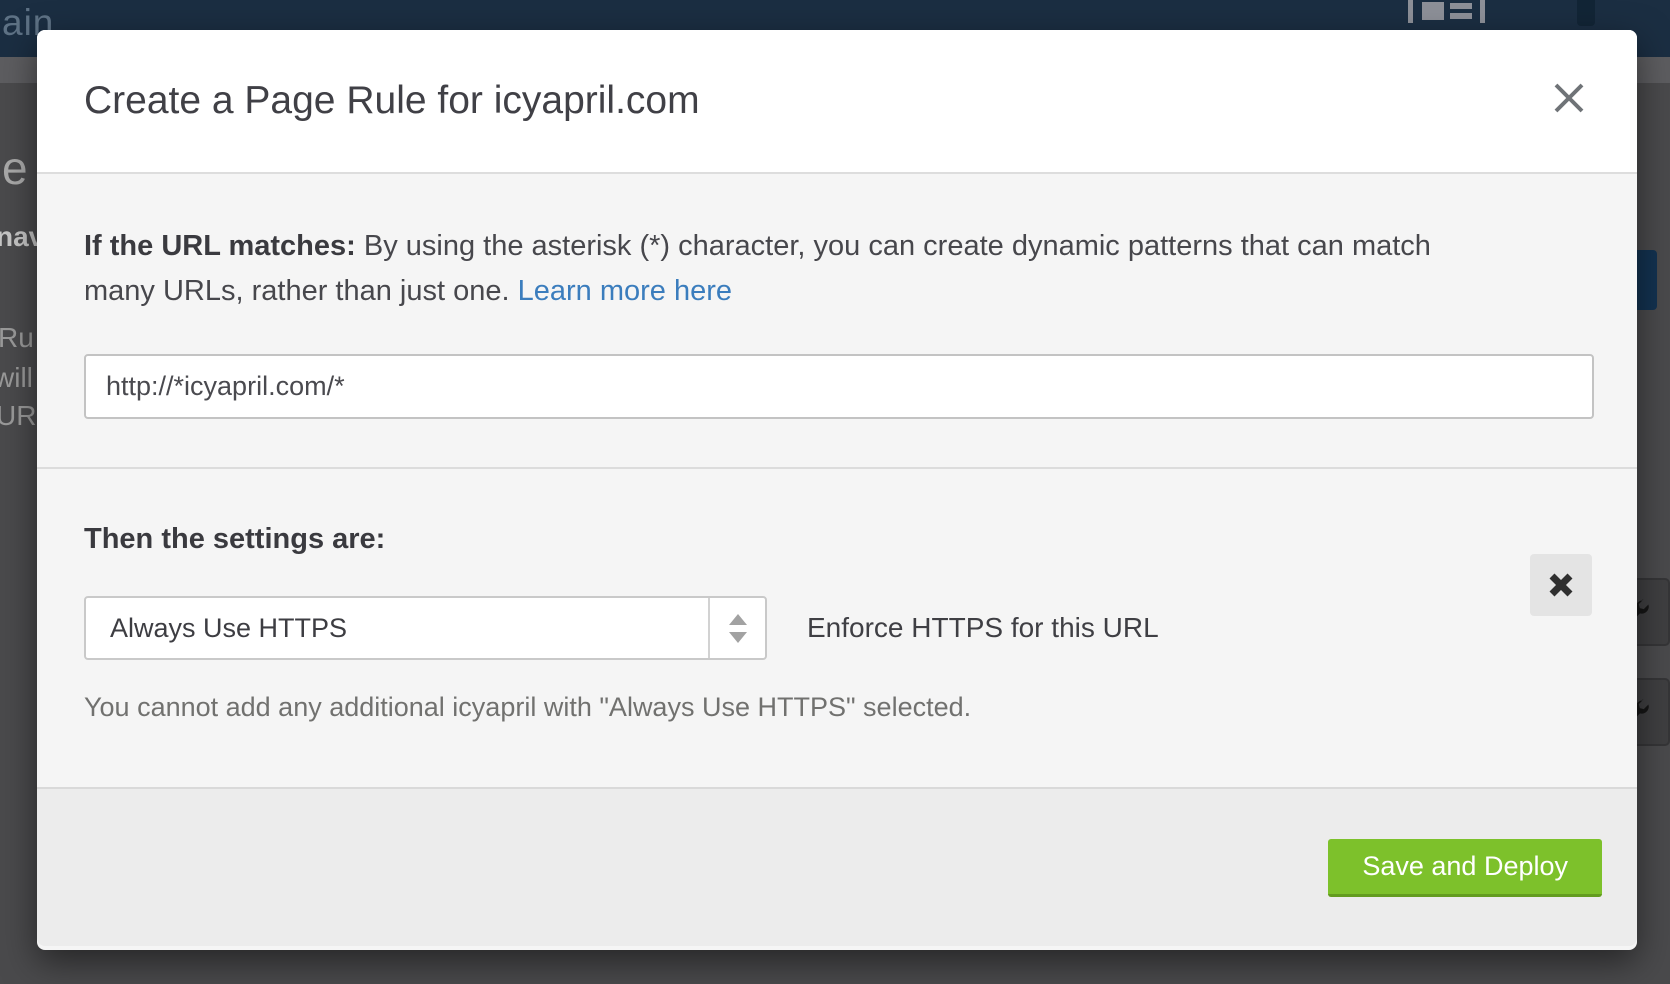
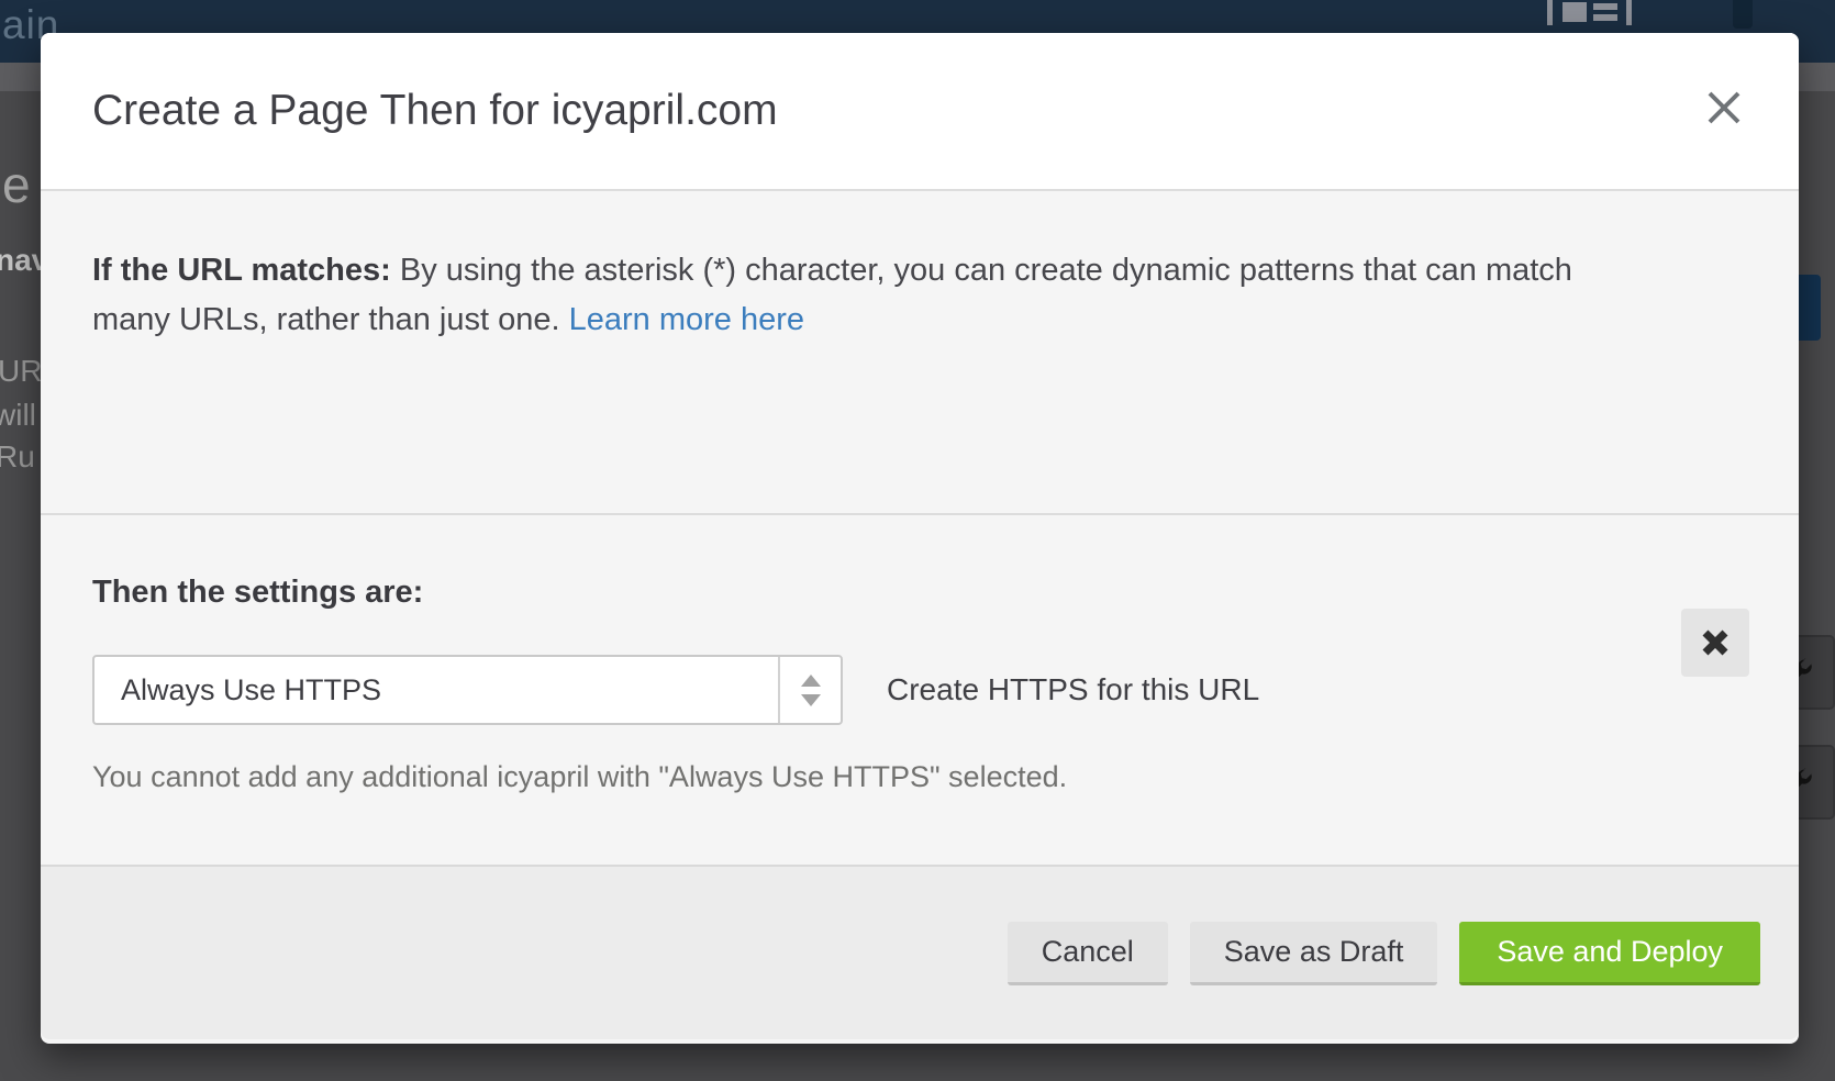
  ain.
  e
- Ru
+ UR
  will
- UR
+ Ru
- Create a Page Rule for icyapril.com
+ Create a Page Then for icyapril.com
  If the URL matches: By using the asterisk (*) character, you can create dynamic patterns that can match
  many URLs, rather than just one. Learn more here
- http://*icyapril.com/*
  Then the settings are:
  Always Use HTTPS
- Enforce HTTPS for this URL
+ Create HTTPS for this URL
  You cannot add any additional icyapril with "Always Use HTTPS" selected.
+ Cancel
+ Save as Draft
  Save and Deploy
